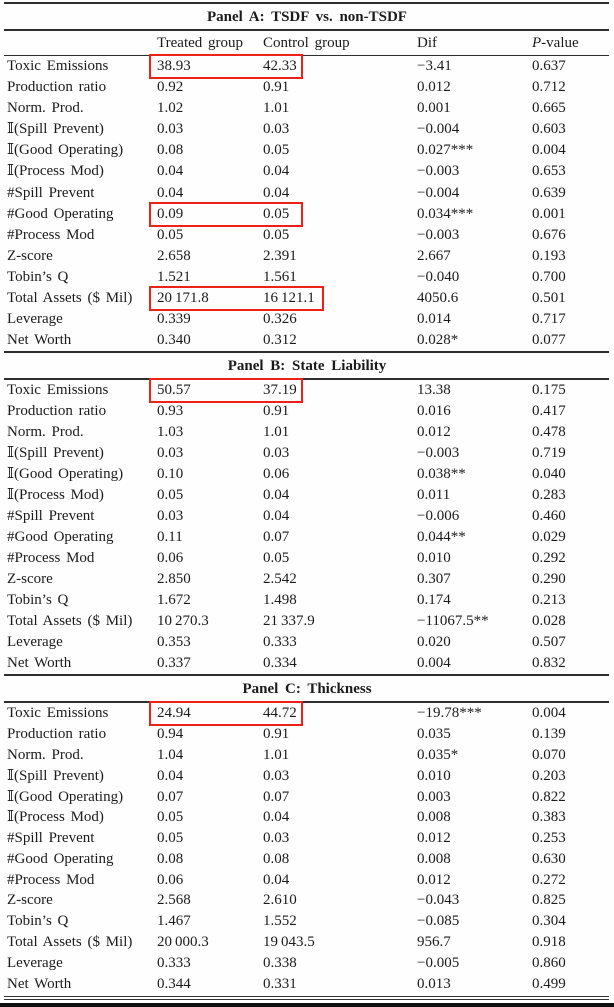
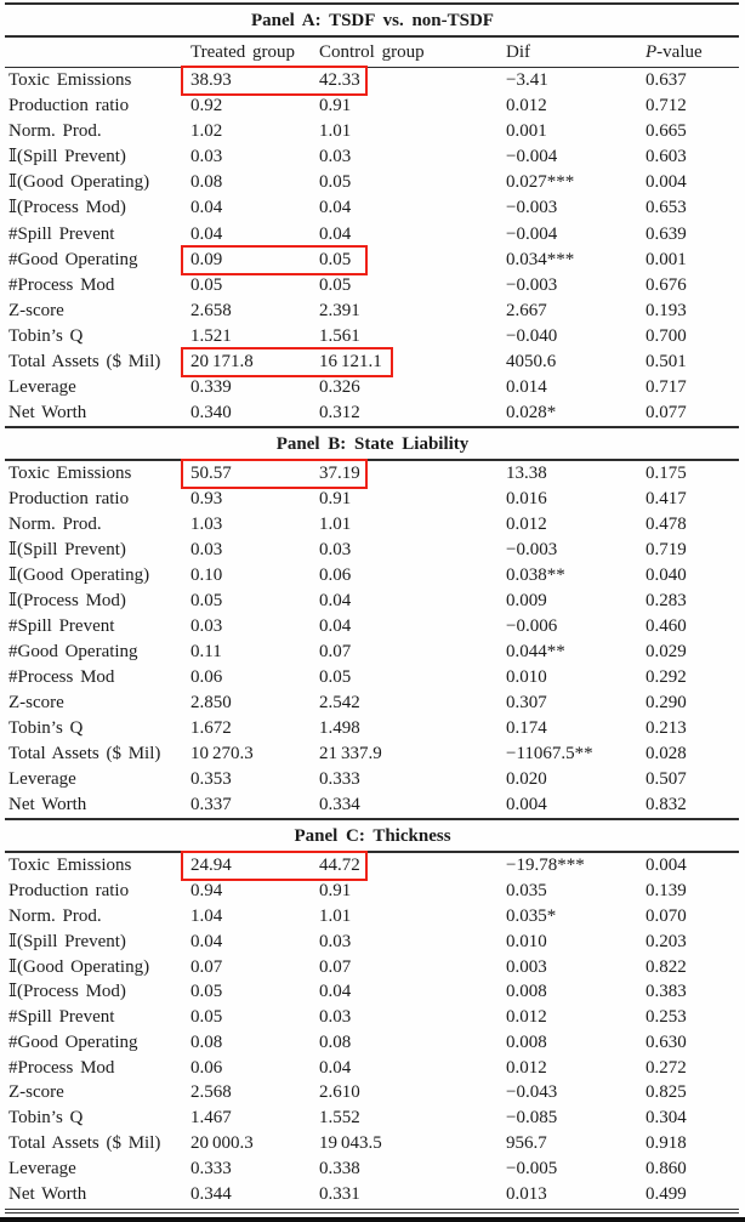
  Panel A: TSDF vs. non-TSDF
  Treated group
  Control group
  Dif
  P-value
  Toxic Emissions
  38.93
  42.33
  −3.41
  0.637
  Production ratio
  0.92
  0.91
  0.012
  0.712
  Norm. Prod.
  1.02
  1.01
  0.001
  0.665
  𝕀(Spill Prevent)
  0.03
  0.03
  −0.004
  0.603
  𝕀(Good Operating)
  0.08
  0.05
  0.027***
  0.004
  𝕀(Process Mod)
  0.04
  0.04
  −0.003
  0.653
  #Spill Prevent
  0.04
  0.04
  −0.004
  0.639
  #Good Operating
  0.09
  0.05
  0.034***
  0.001
  #Process Mod
  0.05
  0.05
  −0.003
  0.676
  Z-score
  2.658
  2.391
  2.667
  0.193
  Tobin’s Q
  1.521
  1.561
  −0.040
  0.700
  Total Assets ($ Mil)
  20 171.8
  16 121.1
  4050.6
  0.501
  Leverage
  0.339
  0.326
  0.014
  0.717
  Net Worth
  0.340
  0.312
  0.028*
  0.077
  Panel B: State Liability
  Toxic Emissions
  50.57
  37.19
  13.38
  0.175
  Production ratio
  0.93
  0.91
  0.016
  0.417
  Norm. Prod.
  1.03
  1.01
  0.012
  0.478
  𝕀(Spill Prevent)
  0.03
  0.03
  −0.003
  0.719
  𝕀(Good Operating)
  0.10
  0.06
  0.038**
  0.040
  𝕀(Process Mod)
  0.05
  0.04
- 0.011
+ 0.009
  0.283
  #Spill Prevent
  0.03
  0.04
  −0.006
  0.460
  #Good Operating
  0.11
  0.07
  0.044**
  0.029
  #Process Mod
  0.06
  0.05
  0.010
  0.292
  Z-score
  2.850
  2.542
  0.307
  0.290
  Tobin’s Q
  1.672
  1.498
  0.174
  0.213
  Total Assets ($ Mil)
  10 270.3
  21 337.9
  −11067.5**
  0.028
  Leverage
  0.353
  0.333
  0.020
  0.507
  Net Worth
  0.337
  0.334
  0.004
  0.832
  Panel C: Thickness
  Toxic Emissions
  24.94
  44.72
  −19.78***
  0.004
  Production ratio
  0.94
  0.91
  0.035
  0.139
  Norm. Prod.
  1.04
  1.01
  0.035*
  0.070
  𝕀(Spill Prevent)
  0.04
  0.03
  0.010
  0.203
  𝕀(Good Operating)
  0.07
  0.07
  0.003
  0.822
  𝕀(Process Mod)
  0.05
  0.04
  0.008
  0.383
  #Spill Prevent
  0.05
  0.03
  0.012
  0.253
  #Good Operating
  0.08
  0.08
  0.008
  0.630
  #Process Mod
  0.06
  0.04
  0.012
  0.272
  Z-score
  2.568
  2.610
  −0.043
  0.825
  Tobin’s Q
  1.467
  1.552
  −0.085
  0.304
  Total Assets ($ Mil)
  20 000.3
  19 043.5
  956.7
  0.918
  Leverage
  0.333
  0.338
  −0.005
  0.860
  Net Worth
  0.344
  0.331
  0.013
  0.499
